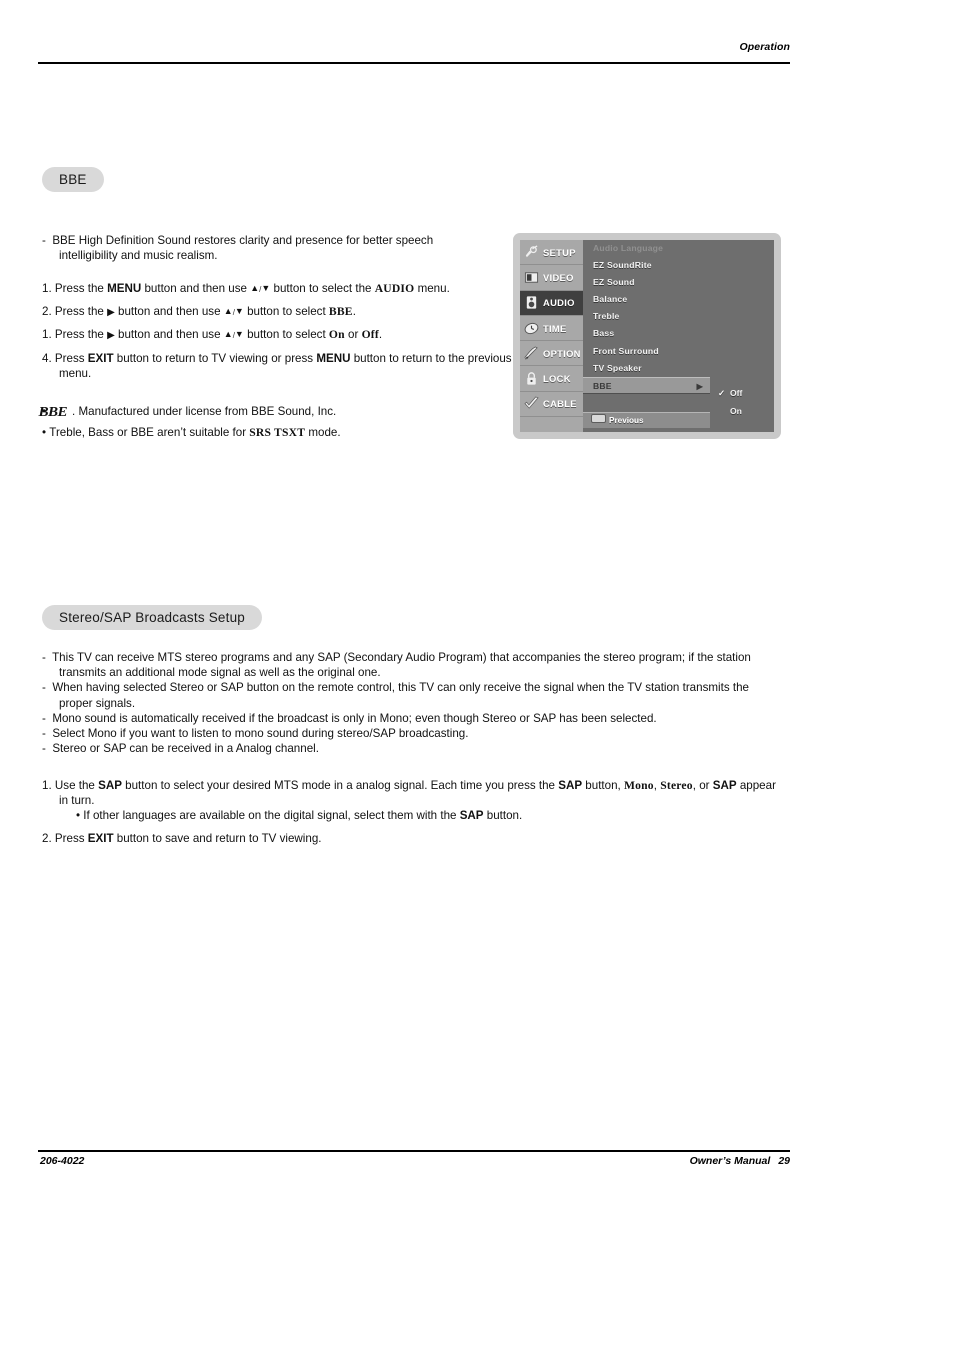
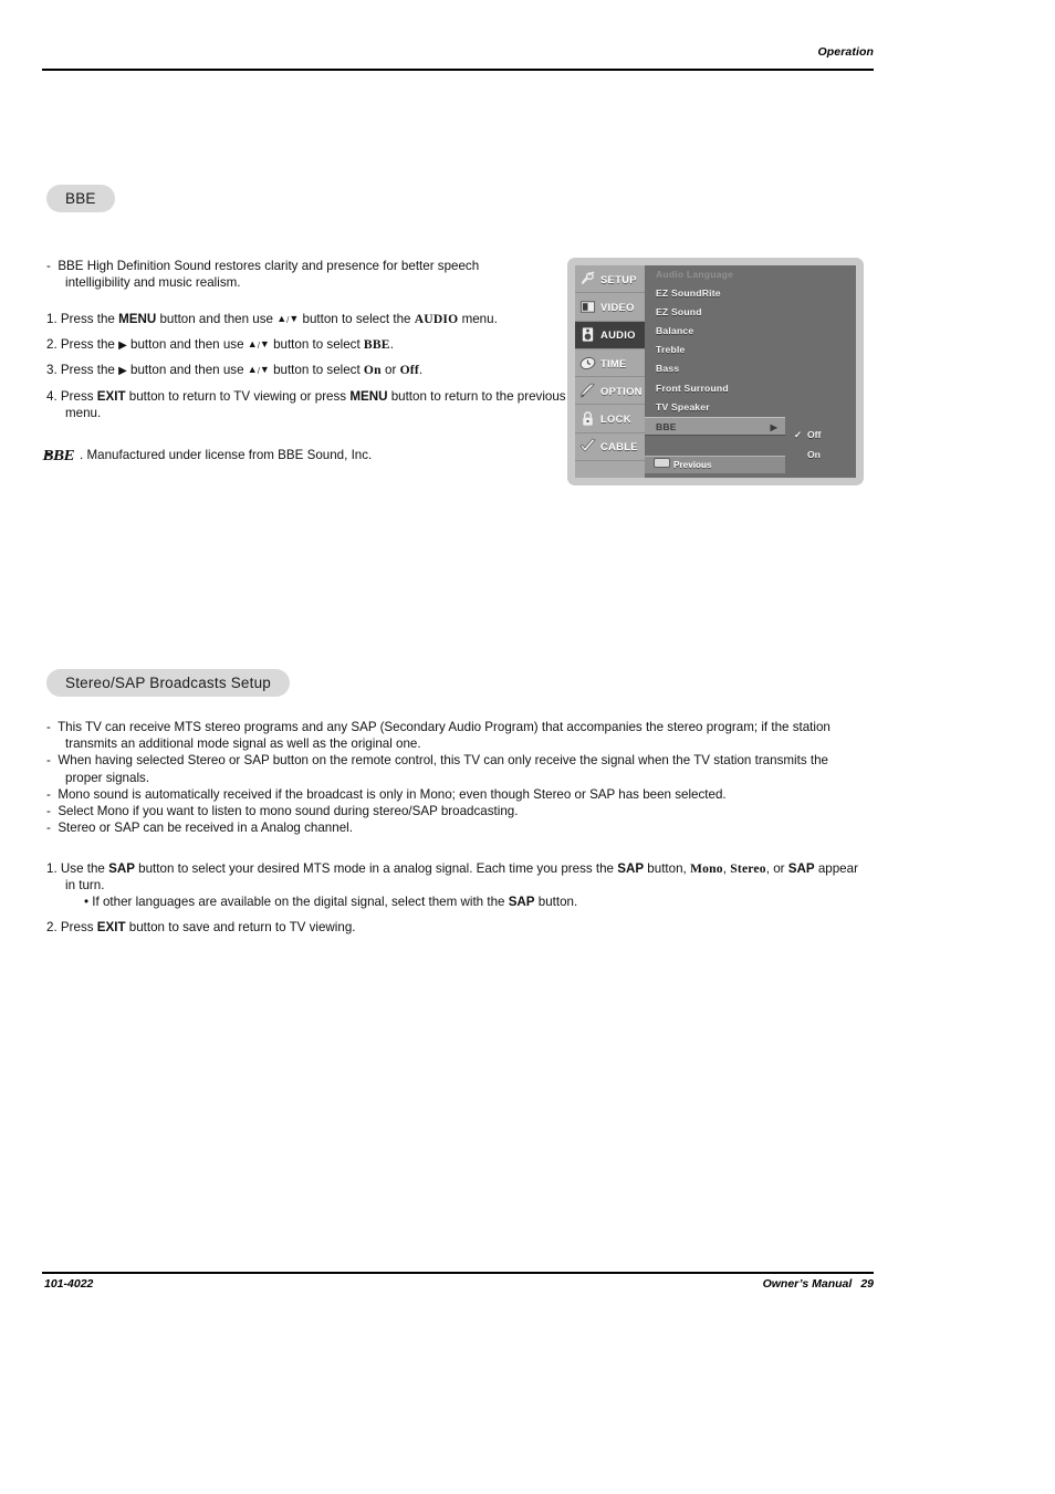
  Operation
  BBE
  - BBE High Definition Sound restores clarity and presence for better speech intelligibility and music realism.
  1. Press the MENU button and then use ▲/▼ button to select the AUDIO menu.
  2. Press the ▶ button and then use ▲/▼ button to select BBE.
- 1. Press the ▶ button and then use ▲/▼ button to select On or Off.
+ 3. Press the ▶ button and then use ▲/▼ button to select On or Off.
  4. Press EXIT button to return to TV viewing or press MENU button to return to the previous menu.
  • BBE . Manufactured under license from BBE Sound, Inc.
- • Treble, Bass or BBE aren’t suitable for SRS TSXT mode.
  SETUP
  VIDEO
  AUDIO
  TIME
  OPTION
  LOCK
  CABLE
  Audio Language
  EZ SoundRite
  EZ Sound
  Balance
  Treble
  Bass
  Front Surround
  TV Speaker
  BBE
  ▶
  Previous
  ✓
  Off
  On
  Stereo/SAP Broadcasts Setup
  - This TV can receive MTS stereo programs and any SAP (Secondary Audio Program) that accompanies the stereo program; if the station transmits an additional mode signal as well as the original one.
  - When having selected Stereo or SAP button on the remote control, this TV can only receive the signal when the TV station transmits the proper signals.
  - Mono sound is automatically received if the broadcast is only in Mono; even though Stereo or SAP has been selected.
  - Select Mono if you want to listen to mono sound during stereo/SAP broadcasting.
  - Stereo or SAP can be received in a Analog channel.
  1. Use the SAP button to select your desired MTS mode in a analog signal. Each time you press the SAP button, Mono, Stereo, or SAP appear in turn.
  • If other languages are available on the digital signal, select them with the SAP button.
  2. Press EXIT button to save and return to TV viewing.
- 206-4022
+ 101-4022
  Owner’s Manual 29
